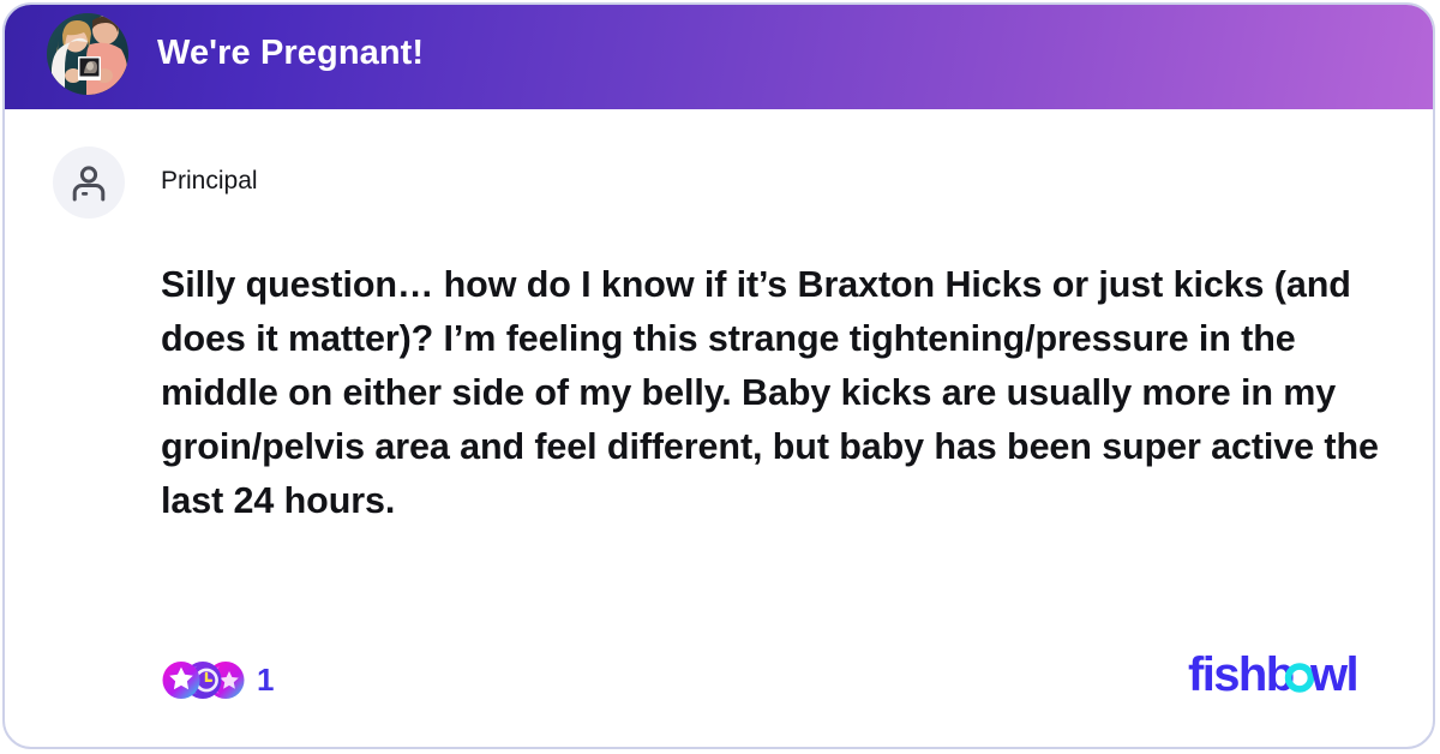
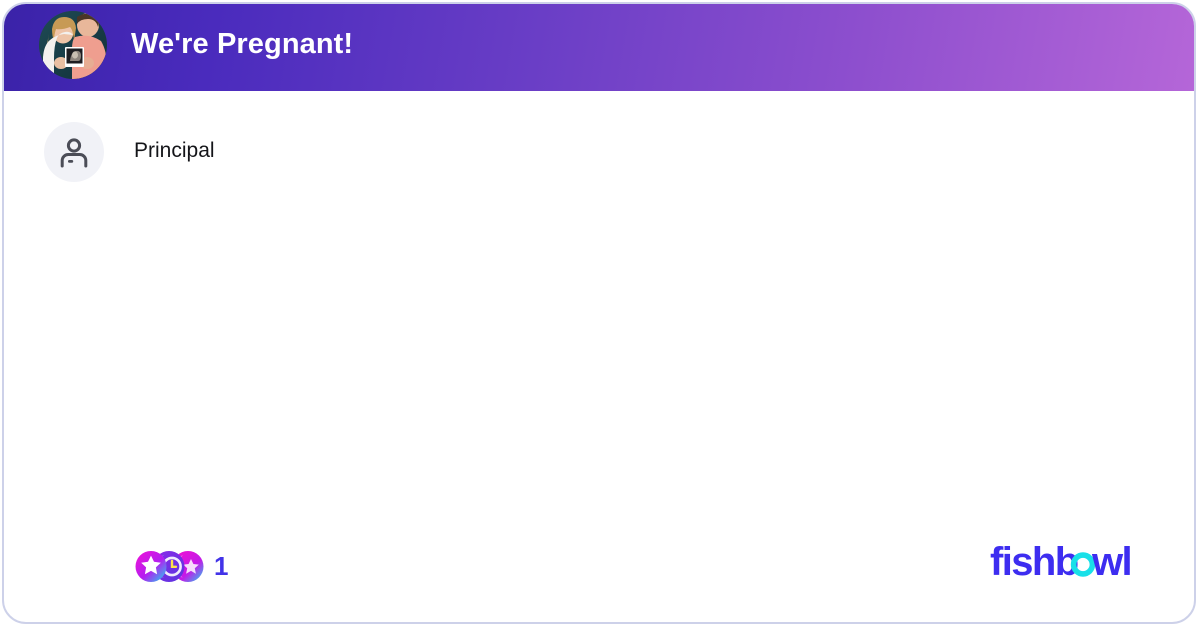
  We're Pregnant!
  Principal
- Silly question… how do I know if it’s Braxton Hicks or just kicks (and does it matter)? I’m feeling this strange tightening/pressure in the middle on either side of my belly. Baby kicks are usually more in my groin/pelvis area and feel different, but baby has been super active the last 24 hours.
  1
  fishb
  wl
